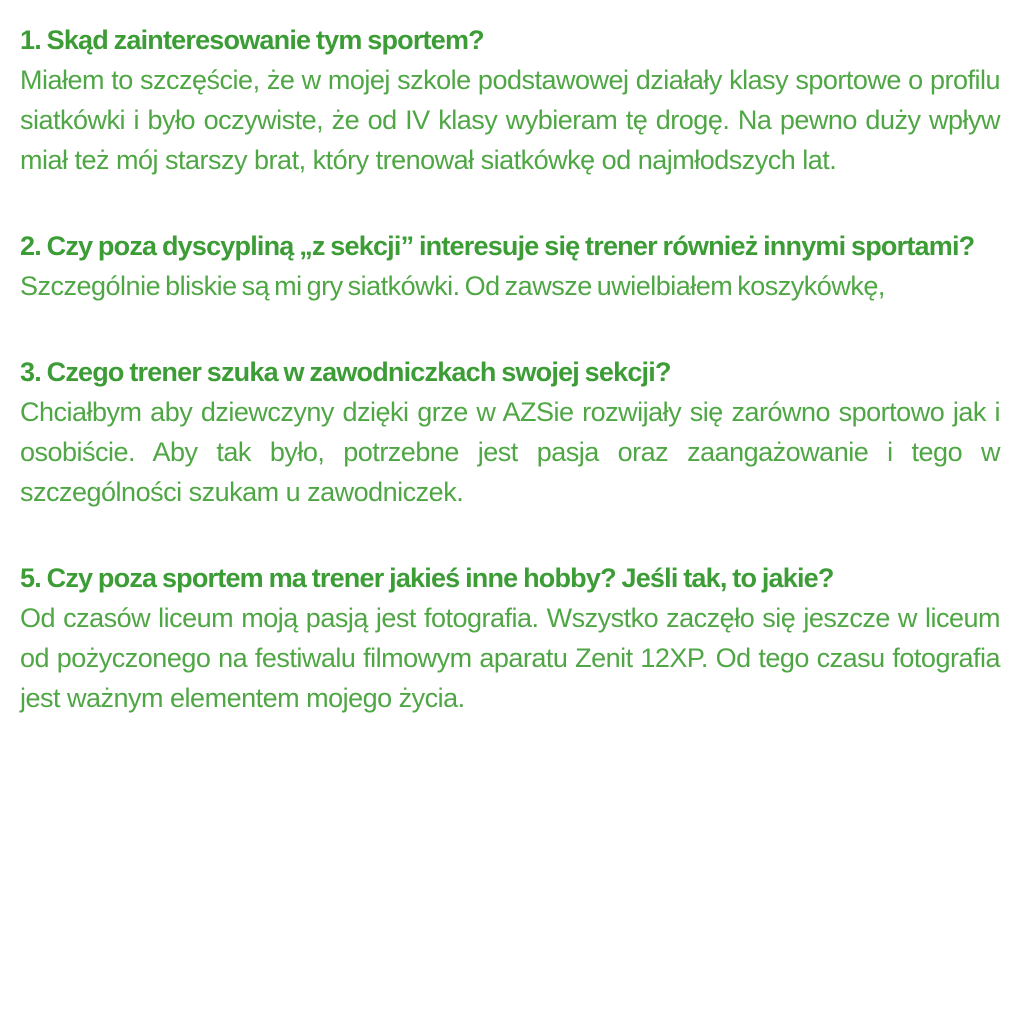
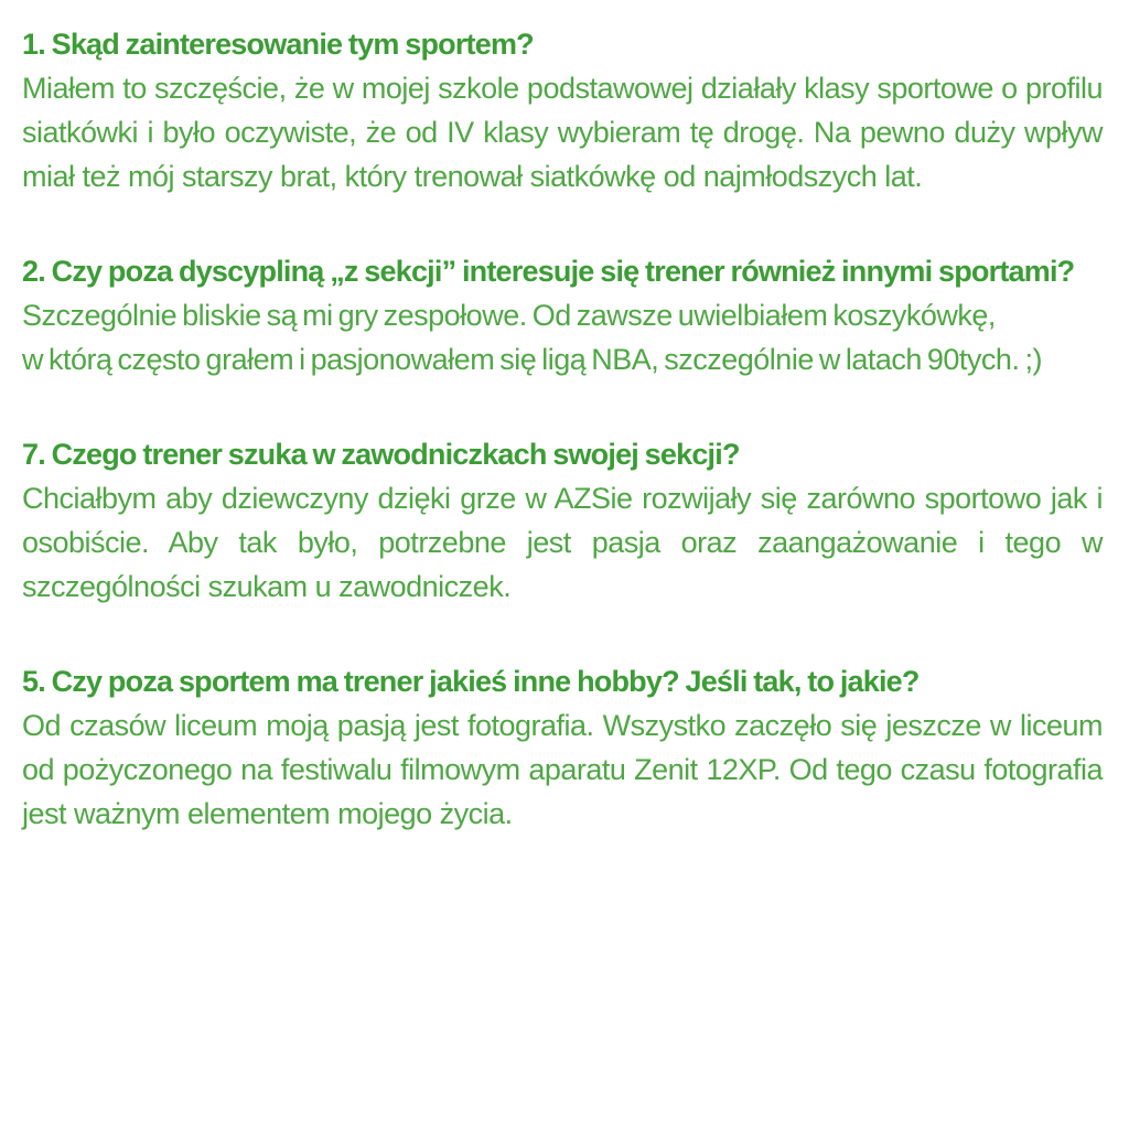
  1. Skąd zainteresowanie tym sportem?
  Miałem to szczęście, że w mojej szkole podstawowej działały klasy sportowe o profilu siatkówki i było oczywiste, że od IV klasy wybieram tę drogę. Na pewno duży wpływ miał też mój starszy brat, który trenował siatkówkę od najmłodszych lat.
  2. Czy poza dyscypliną „z sekcji” interesuje się trener również innymi sportami?
- Szczególnie bliskie są mi gry siatkówki. Od zawsze uwielbiałem koszykówkę,
+ Szczególnie bliskie są mi gry zespołowe. Od zawsze uwielbiałem koszykówkę,
+ w którą często grałem i pasjonowałem się ligą NBA, szczególnie w latach 90tych. ;)
- 3. Czego trener szuka w zawodniczkach swojej sekcji?
+ 7. Czego trener szuka w zawodniczkach swojej sekcji?
  Chciałbym aby dziewczyny dzięki grze w AZSie rozwijały się zarówno sportowo jak i osobiście. Aby tak było, potrzebne jest pasja oraz zaangażowanie i tego w szczególności szukam u zawodniczek.
  5. Czy poza sportem ma trener jakieś inne hobby? Jeśli tak, to jakie?
  Od czasów liceum moją pasją jest fotografia. Wszystko zaczęło się jeszcze w liceum od pożyczonego na festiwalu filmowym aparatu Zenit 12XP. Od tego czasu fotografia jest ważnym elementem mojego życia.
